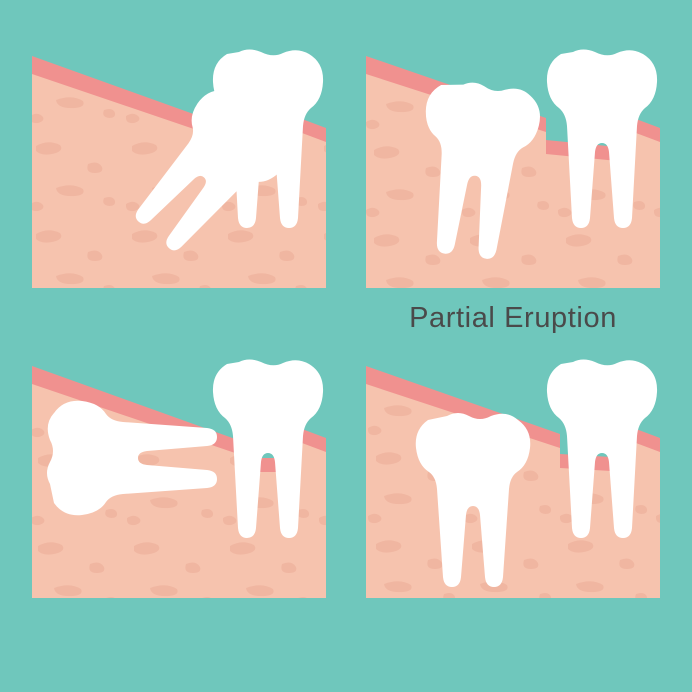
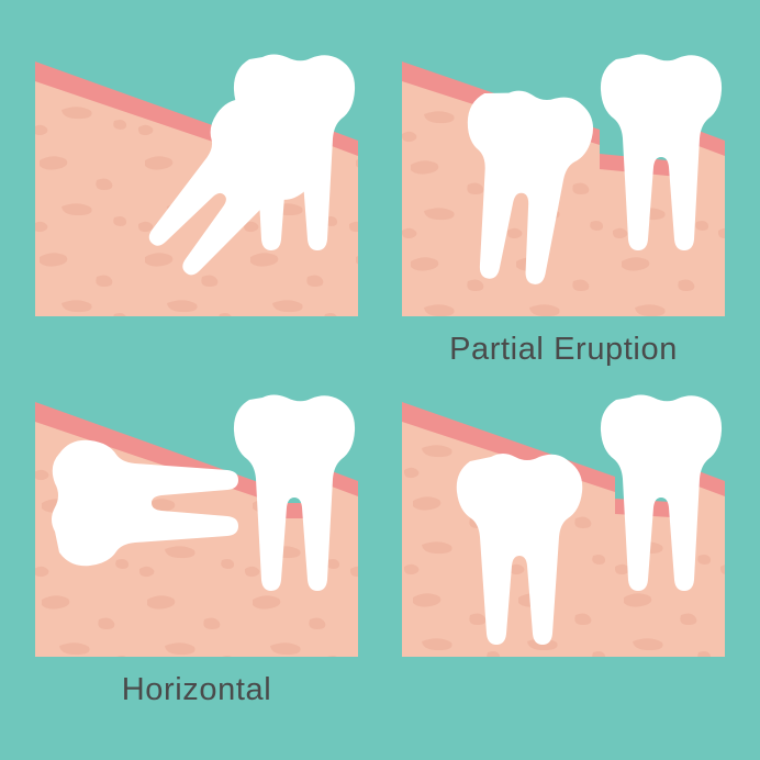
  Partial Eruption
+ Horizontal
